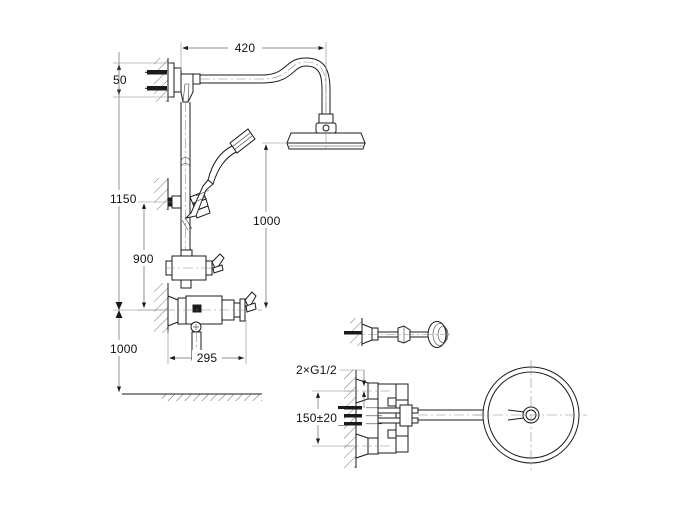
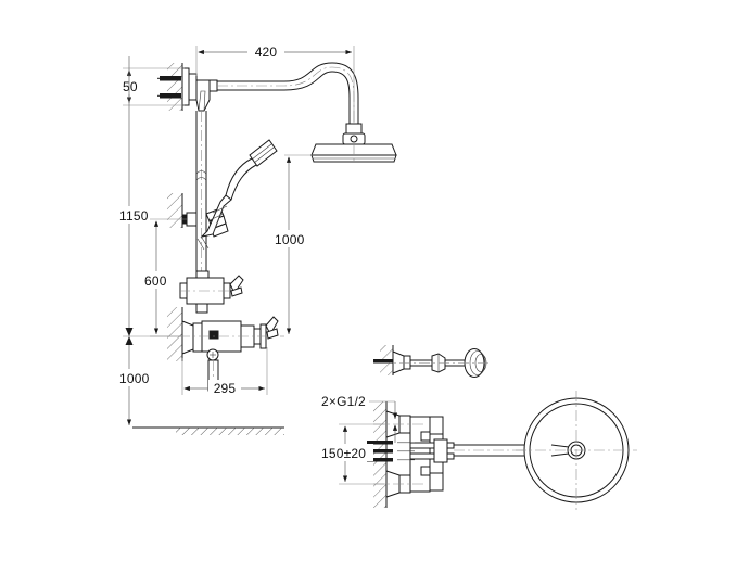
  420
  50
  1150
- 900
+ 600
  1000
  1000
  295
  2×G1/2
  150±20
